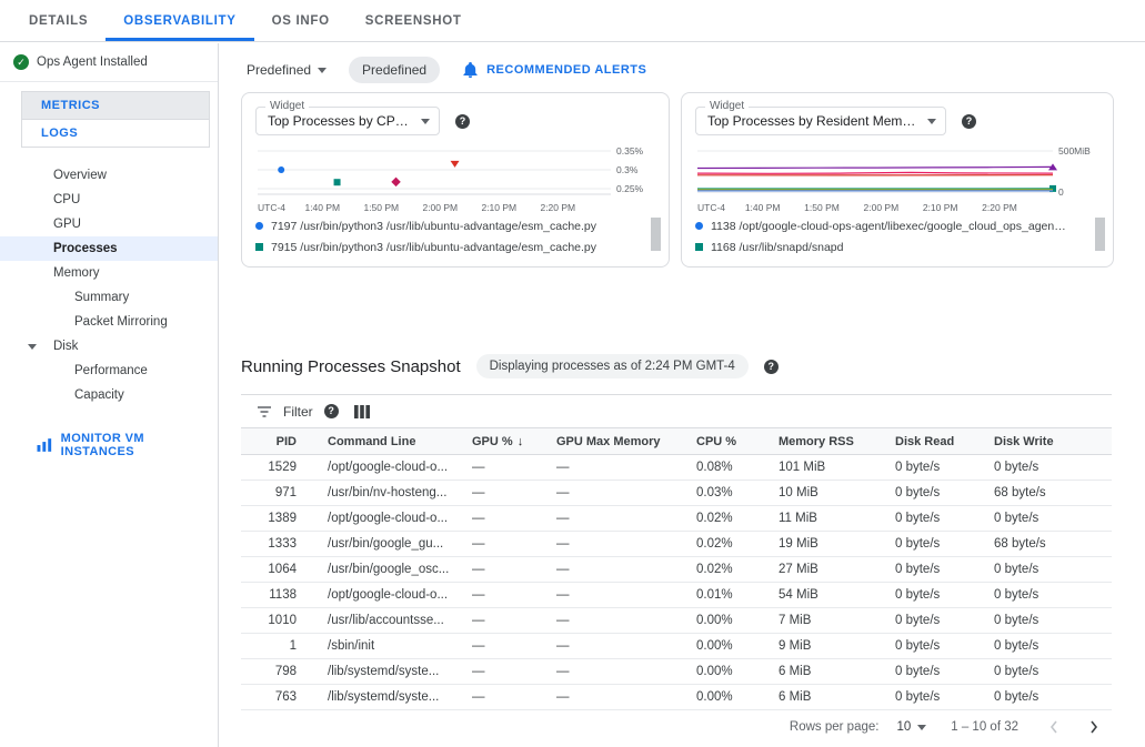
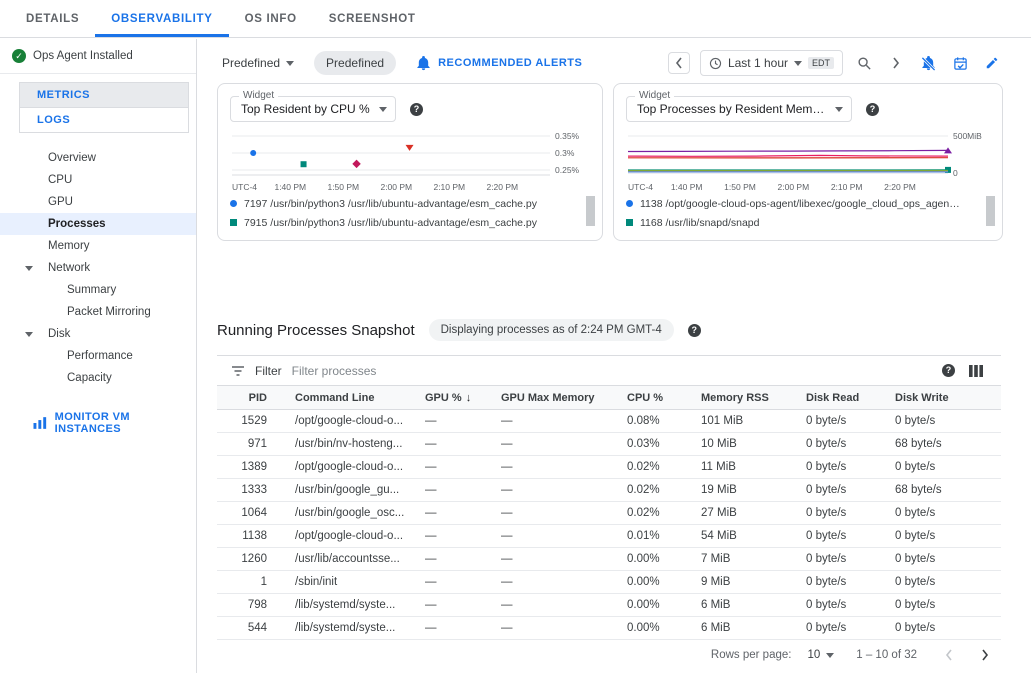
  DETAILS
  OBSERVABILITY
  OS INFO
  SCREENSHOT
  ✓
  Ops Agent Installed
  METRICS
  LOGS
  Overview
  CPU
  GPU
  Processes
  Memory
+ Network
  Summary
  Packet Mirroring
  Disk
  Performance
  Capacity
  MONITOR VM INSTANCES
  Predefined
  Predefined
  RECOMMENDED ALERTS
+ Last 1 hour
+ EDT
  Widget
- Top Processes by CPU %
+ Top Resident by CPU %
  ?
  0.35%
  0.3%
  0.25%
  UTC-4
  1:40 PM
  1:50 PM
  2:00 PM
  2:10 PM
  2:20 PM
  7197 /usr/bin/python3 /usr/lib/ubuntu-advantage/esm_cache.py
  7915 /usr/bin/python3 /usr/lib/ubuntu-advantage/esm_cache.py
  Widget
  Top Processes by Resident Memory
  ?
  500MiB
  0
  UTC-4
  1:40 PM
  1:50 PM
  2:00 PM
  2:10 PM
  2:20 PM
  1138 /opt/google-cloud-ops-agent/libexec/google_cloud_ops_agent_d
  1168 /usr/lib/snapd/snapd
  Running Processes Snapshot
  Displaying processes as of 2:24 PM GMT-4
  ?
  Filter
+ Filter processes
  ?
  PID
  Command Line
  GPU %
  ↓
  GPU Max Memory
  CPU %
  Memory RSS
  Disk Read
  Disk Write
  1529
  /opt/google-cloud-o...
  —
  —
  0.08%
  101 MiB
  0 byte/s
  0 byte/s
  971
  /usr/bin/nv-hosteng...
  —
  —
  0.03%
  10 MiB
  0 byte/s
  68 byte/s
  1389
  /opt/google-cloud-o...
  —
  —
  0.02%
  11 MiB
  0 byte/s
  0 byte/s
  1333
  /usr/bin/google_gu...
  —
  —
  0.02%
  19 MiB
  0 byte/s
  68 byte/s
  1064
  /usr/bin/google_osc...
  —
  —
  0.02%
  27 MiB
  0 byte/s
  0 byte/s
  1138
  /opt/google-cloud-o...
  —
  —
  0.01%
  54 MiB
  0 byte/s
  0 byte/s
- 1010
+ 1260
  /usr/lib/accountsse...
  —
  —
  0.00%
  7 MiB
  0 byte/s
  0 byte/s
  1
  /sbin/init
  —
  —
  0.00%
  9 MiB
  0 byte/s
  0 byte/s
  798
  /lib/systemd/syste...
  —
  —
  0.00%
  6 MiB
  0 byte/s
  0 byte/s
- 763
+ 544
  /lib/systemd/syste...
  —
  —
  0.00%
  6 MiB
  0 byte/s
  0 byte/s
  Rows per page:
  10
  1 – 10 of 32
